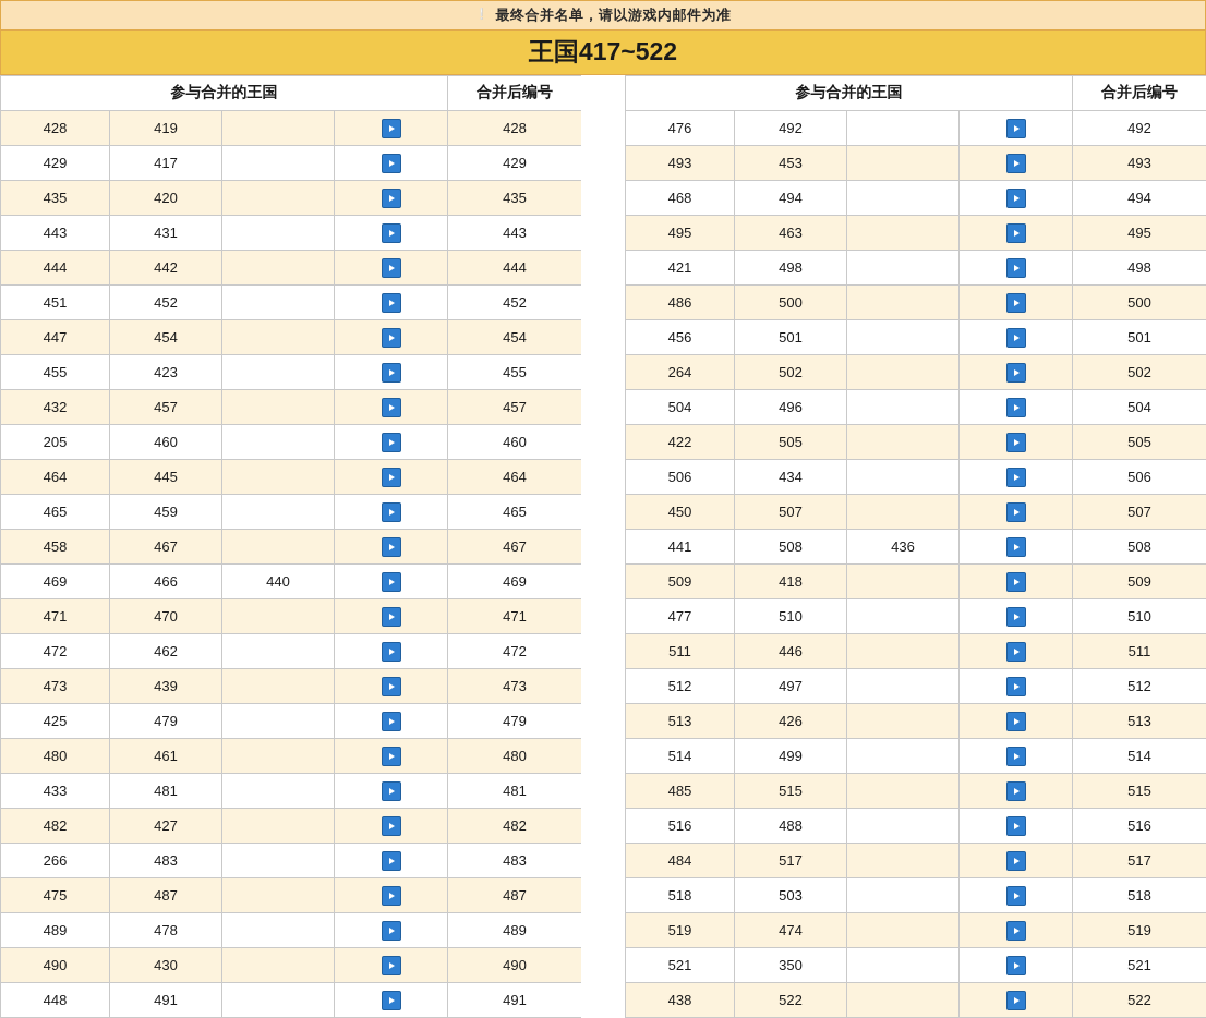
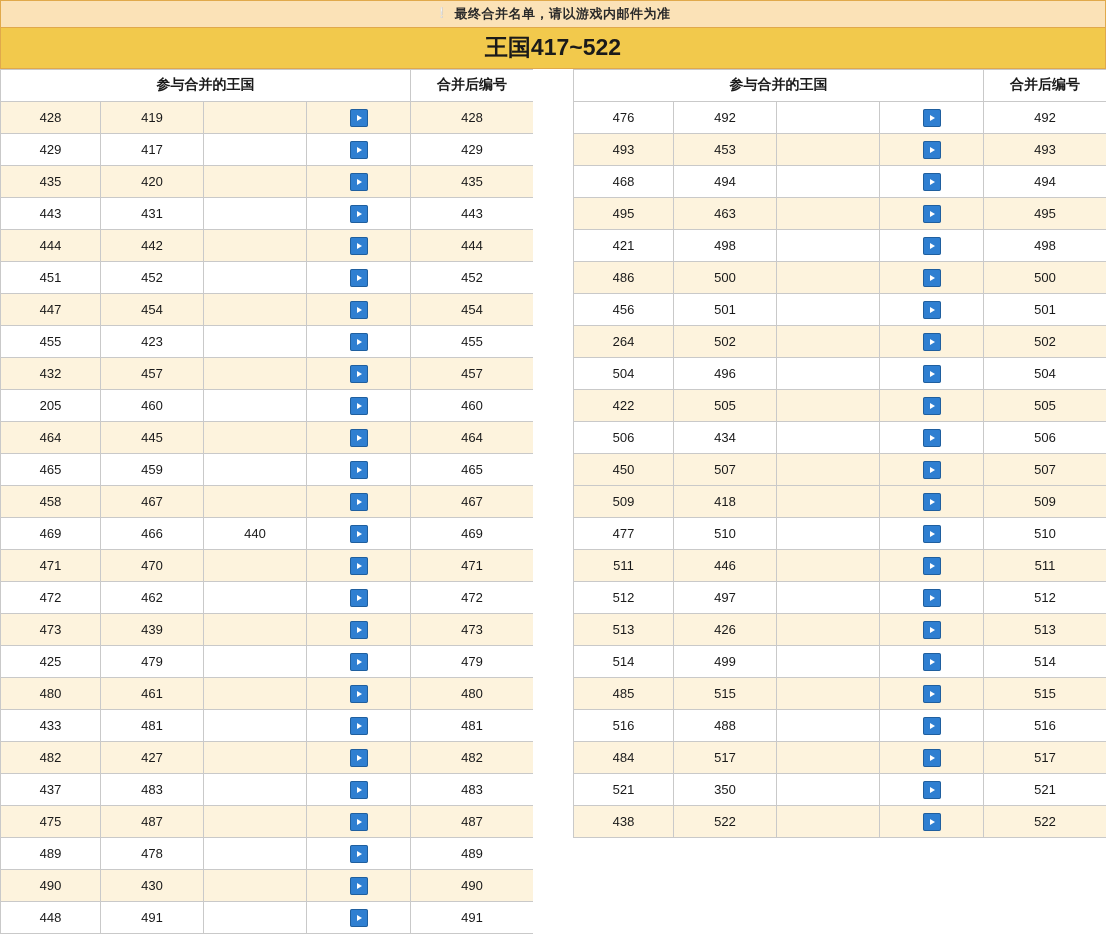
  ❕
  最终合并名单，请以游戏内邮件为准
  王国417~522
  参与合并的王国	合并后编号
  428	419			428
  429	417			429
  435	420			435
  443	431			443
  444	442			444
  451	452			452
  447	454			454
  455	423			455
  432	457			457
  205	460			460
  464	445			464
  465	459			465
  458	467			467
  469	466	440		469
  471	470			471
  472	462			472
  473	439			473
  425	479			479
  480	461			480
  433	481			481
  482	427			482
- 266	483			483
+ 437	483			483
  475	487			487
  489	478			489
  490	430			490
  448	491			491
  参与合并的王国	合并后编号
  476	492			492
  493	453			493
  468	494			494
  495	463			495
  421	498			498
  486	500			500
  456	501			501
  264	502			502
  504	496			504
  422	505			505
  506	434			506
  450	507			507
- 441	508	436		508
  509	418			509
  477	510			510
  511	446			511
  512	497			512
  513	426			513
  514	499			514
  485	515			515
  516	488			516
  484	517			517
- 518	503			518
- 519	474			519
  521	350			521
  438	522			522
